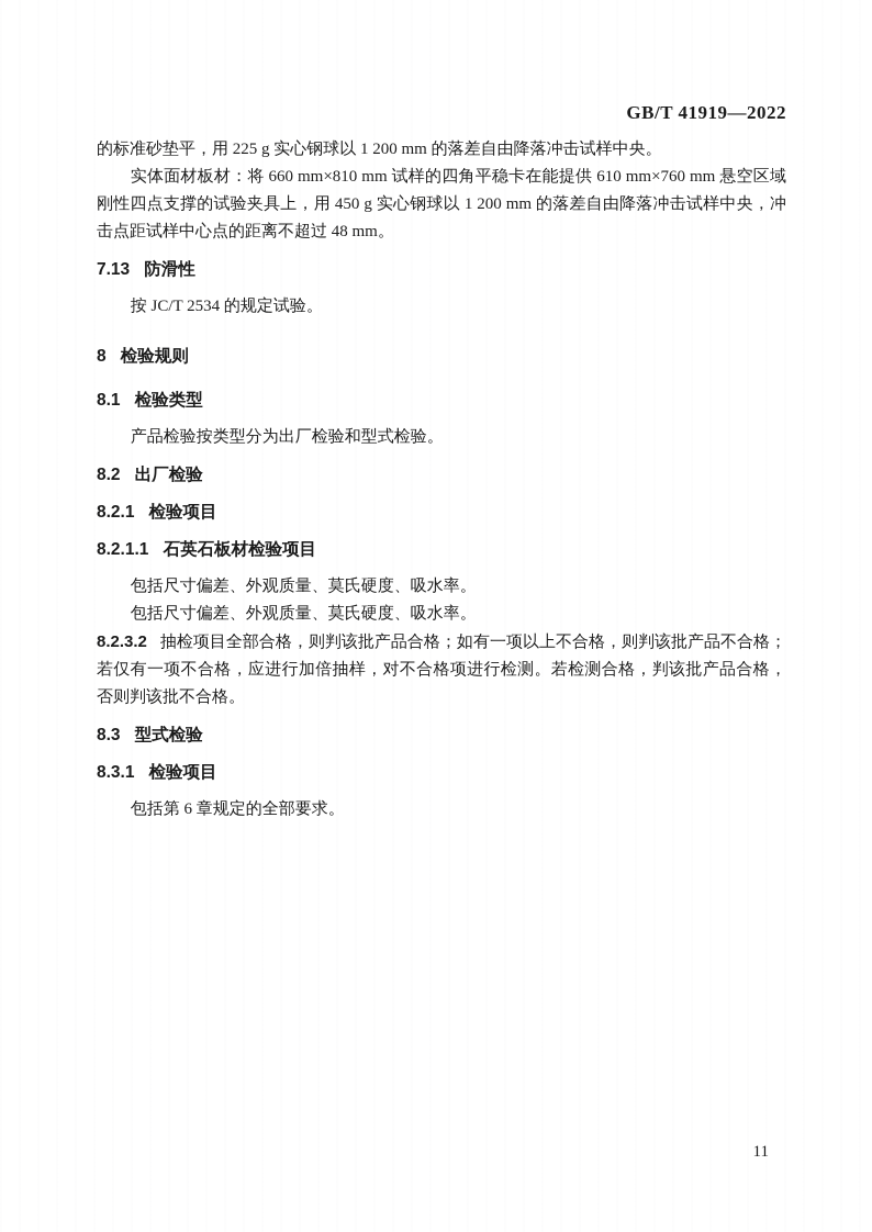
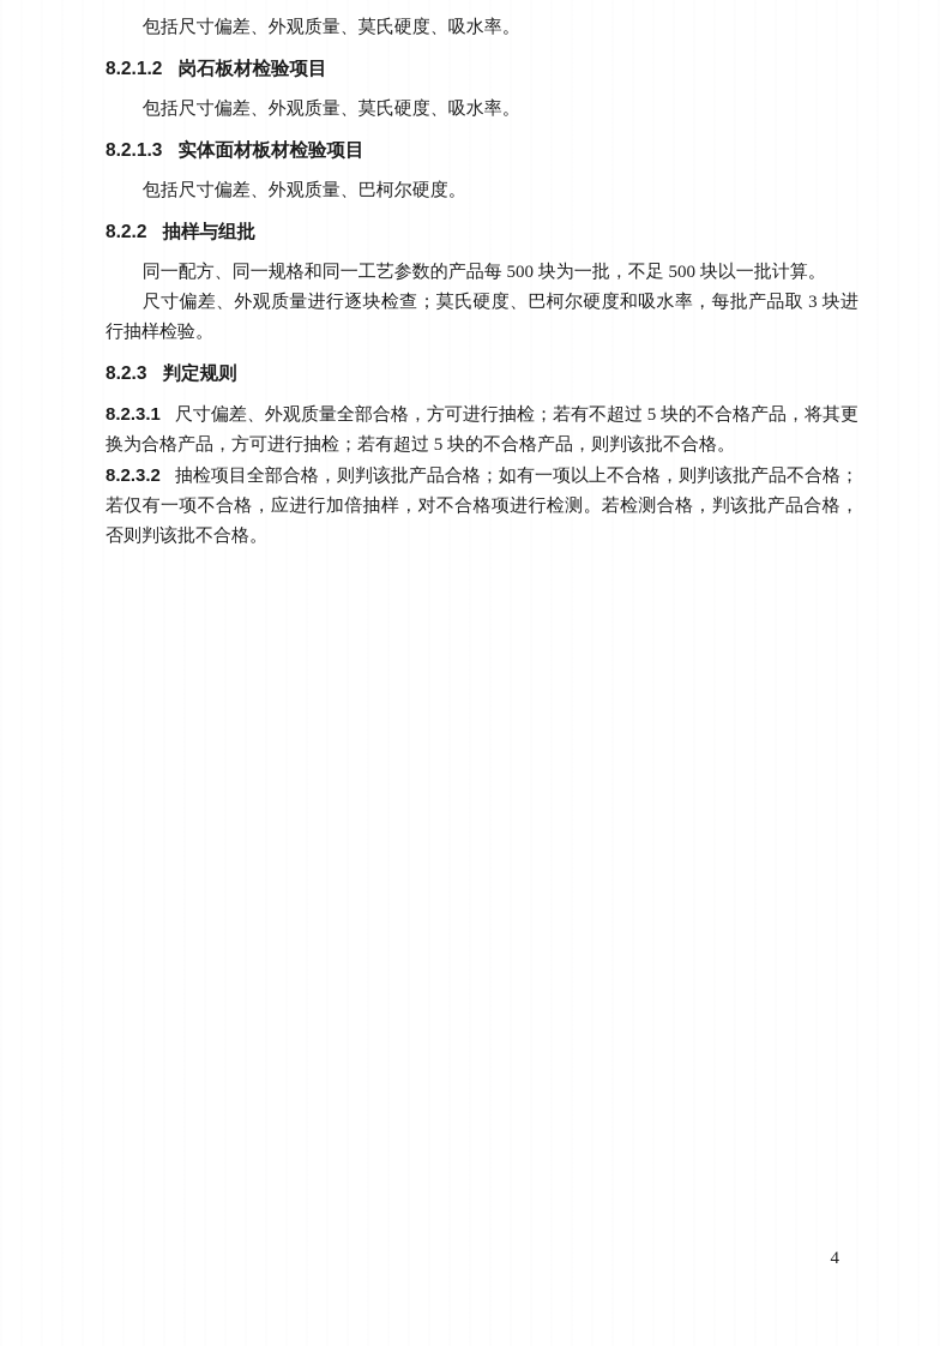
- GB/T 41919—2022
- 的标准砂垫平，用 225 g 实心钢球以 1 200 mm 的落差自由降落冲击试样中央。
- 实体面材板材：将 660 mm×810 mm 试样的四角平稳卡在能提供 610 mm×760 mm 悬空区域刚性四点支撑的试验夹具上，用 450 g 实心钢球以 1 200 mm 的落差自由降落冲击试样中央，冲击点距试样中心点的距离不超过 48 mm。
- 7.13 防滑性
- 按 JC/T 2534 的规定试验。
- 8 检验规则
- 8.1 检验类型
- 产品检验按类型分为出厂检验和型式检验。
- 8.2 出厂检验
- 8.2.1 检验项目
- 8.2.1.1 石英石板材检验项目
  包括尺寸偏差、外观质量、莫氏硬度、吸水率。
+ 8.2.1.2 岗石板材检验项目
  包括尺寸偏差、外观质量、莫氏硬度、吸水率。
+ 8.2.1.3 实体面材板材检验项目
+ 包括尺寸偏差、外观质量、巴柯尔硬度。
+ 8.2.2 抽样与组批
+ 同一配方、同一规格和同一工艺参数的产品每 500 块为一批，不足 500 块以一批计算。
+ 尺寸偏差、外观质量进行逐块检查；莫氏硬度、巴柯尔硬度和吸水率，每批产品取 3 块进行抽样检验。
+ 8.2.3 判定规则
+ 8.2.3.1 尺寸偏差、外观质量全部合格，方可进行抽检；若有不超过 5 块的不合格产品，将其更换为合格产品，方可进行抽检；若有超过 5 块的不合格产品，则判该批不合格。
  8.2.3.2 抽检项目全部合格，则判该批产品合格；如有一项以上不合格，则判该批产品不合格；若仅有一项不合格，应进行加倍抽样，对不合格项进行检测。若检测合格，判该批产品合格，否则判该批不合格。
- 8.3 型式检验
- 8.3.1 检验项目
- 包括第 6 章规定的全部要求。
- 11
+ 4
